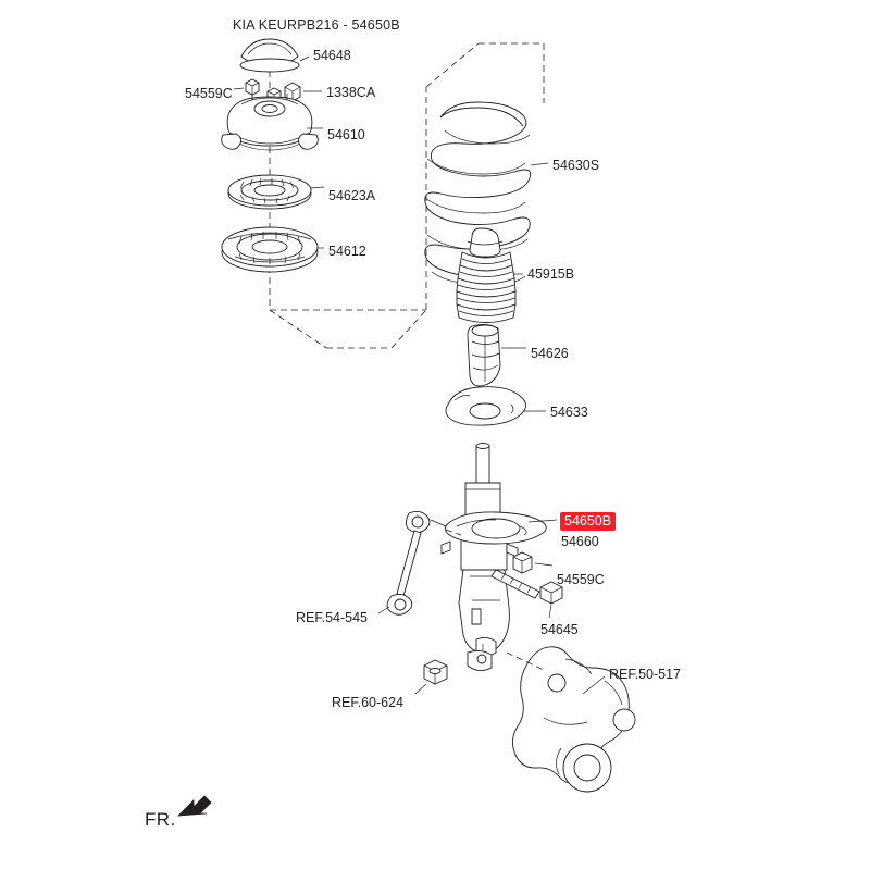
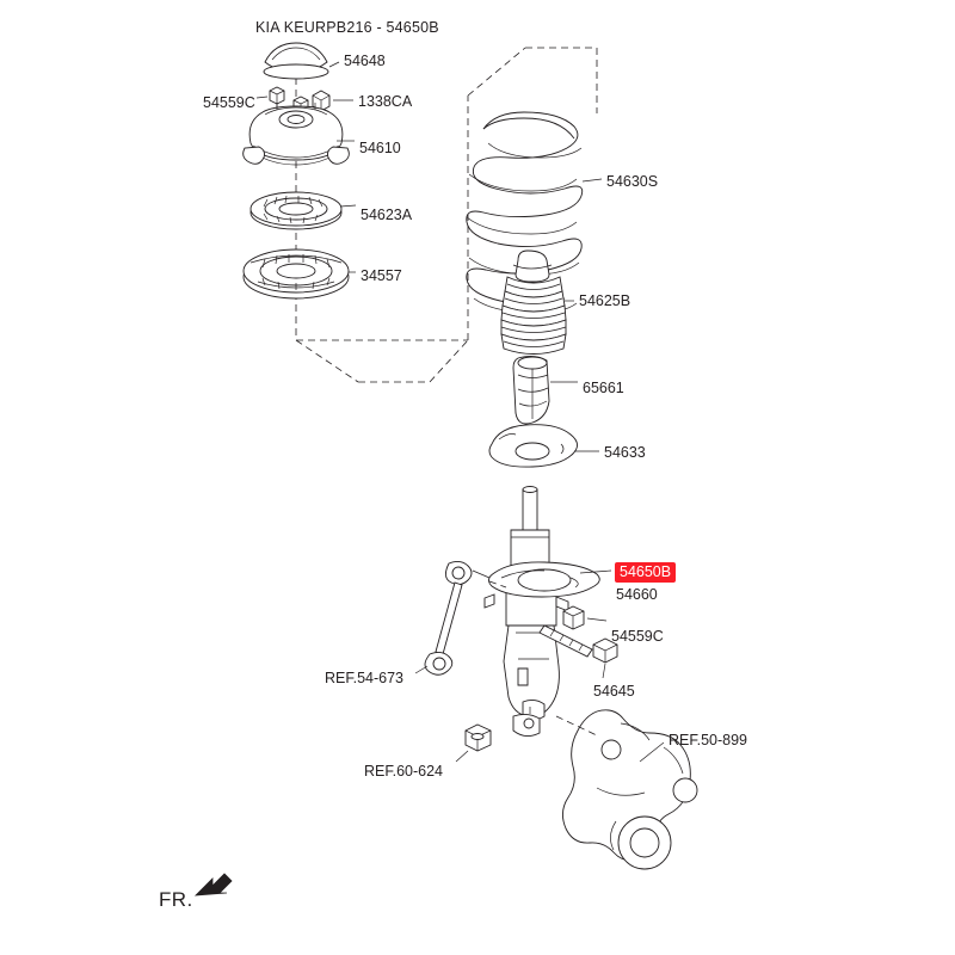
  KIA KEURPB216 - 54650B
  54648
  54559C
  1338CA
  54610
  54630S
  54623A
- 54612
+ 34557
- 45915B
+ 54625B
- 54626
+ 65661
  54633
  54650B
  54660
  54559C
  54645
- REF.54-545
+ REF.54-673
  REF.60-624
- REF.50-517
+ REF.50-899
  FR.
